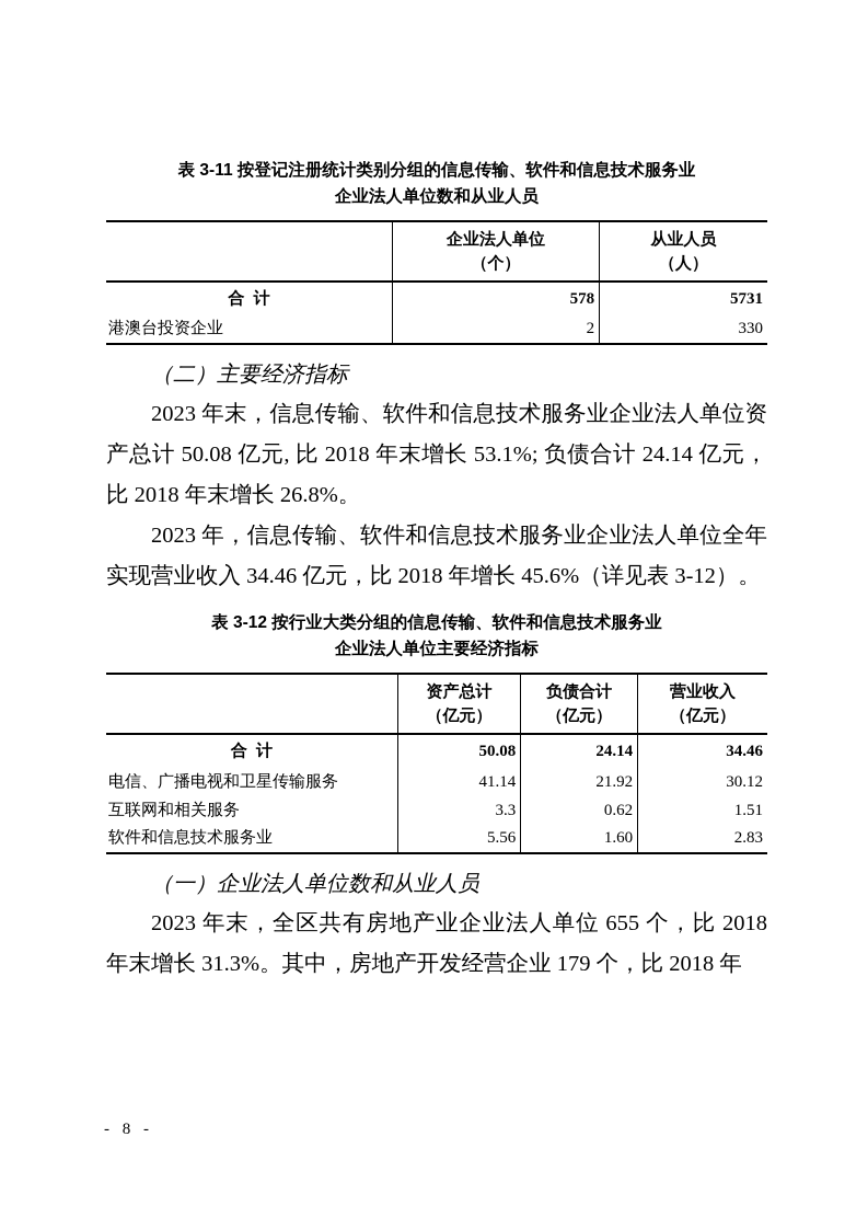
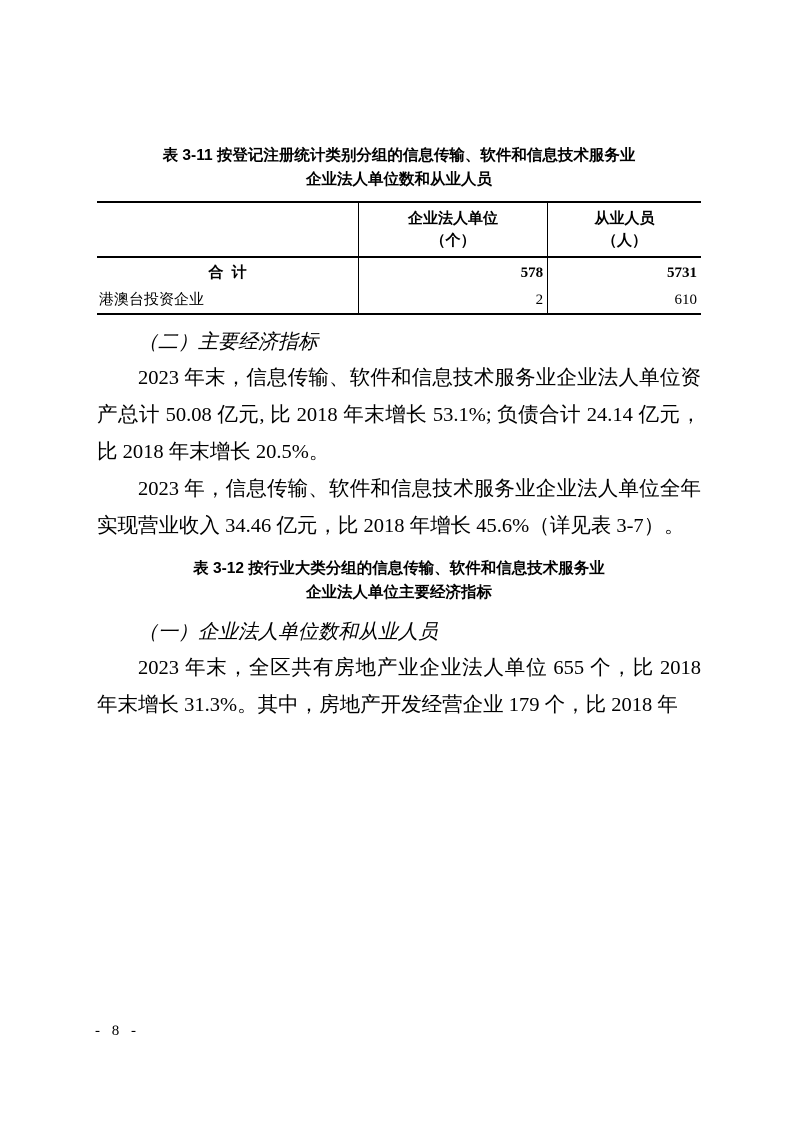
  表 3-11 按登记注册统计类别分组的信息传输、软件和信息技术服务业
  企业法人单位数和从业人员
  	企业法人单位 （个）	从业人员 （人）
  合 计	578	5731
- 港澳台投资企业	2	330
+ 港澳台投资企业	2	610
  （二）主要经济指标
- 2023 年末，信息传输、软件和信息技术服务业企业法人单位资产总计 50.08 亿元, 比 2018 年末增长 53.1%; 负债合计 24.14 亿元，比 2018 年末增长 26.8%。
+ 2023 年末，信息传输、软件和信息技术服务业企业法人单位资产总计 50.08 亿元, 比 2018 年末增长 53.1%; 负债合计 24.14 亿元，比 2018 年末增长 20.5%。
- 2023 年，信息传输、软件和信息技术服务业企业法人单位全年实现营业收入 34.46 亿元，比 2018 年增长 45.6%（详见表 3-12）。
+ 2023 年，信息传输、软件和信息技术服务业企业法人单位全年实现营业收入 34.46 亿元，比 2018 年增长 45.6%（详见表 3-7）。
  表 3-12 按行业大类分组的信息传输、软件和信息技术服务业
  企业法人单位主要经济指标
- 	资产总计 （亿元）	负债合计 （亿元）	营业收入 （亿元）
- 合 计	50.08	24.14	34.46
- 电信、广播电视和卫星传输服务	41.14	21.92	30.12
- 互联网和相关服务	3.3	0.62	1.51
- 软件和信息技术服务业	5.56	1.60	2.83
  （一）企业法人单位数和从业人员
  2023 年末，全区共有房地产业企业法人单位 655 个，比 2018 年末增长 31.3%。其中，房地产开发经营企业 179 个，比 2018 年
  - 8 -
